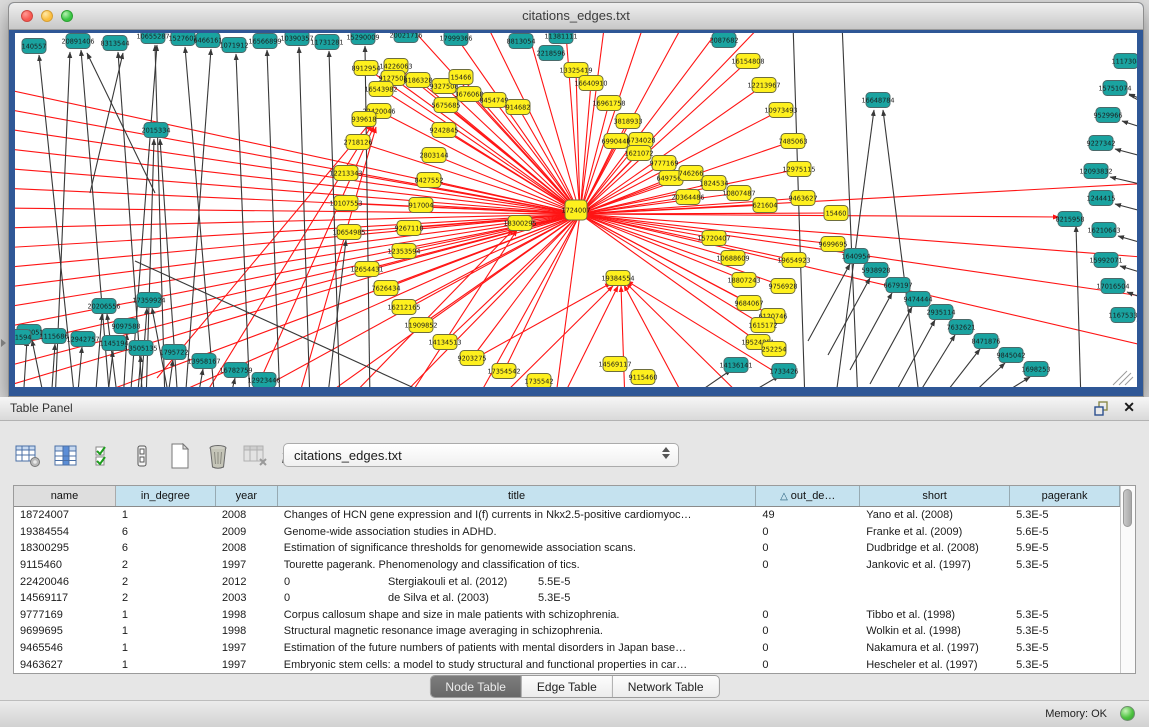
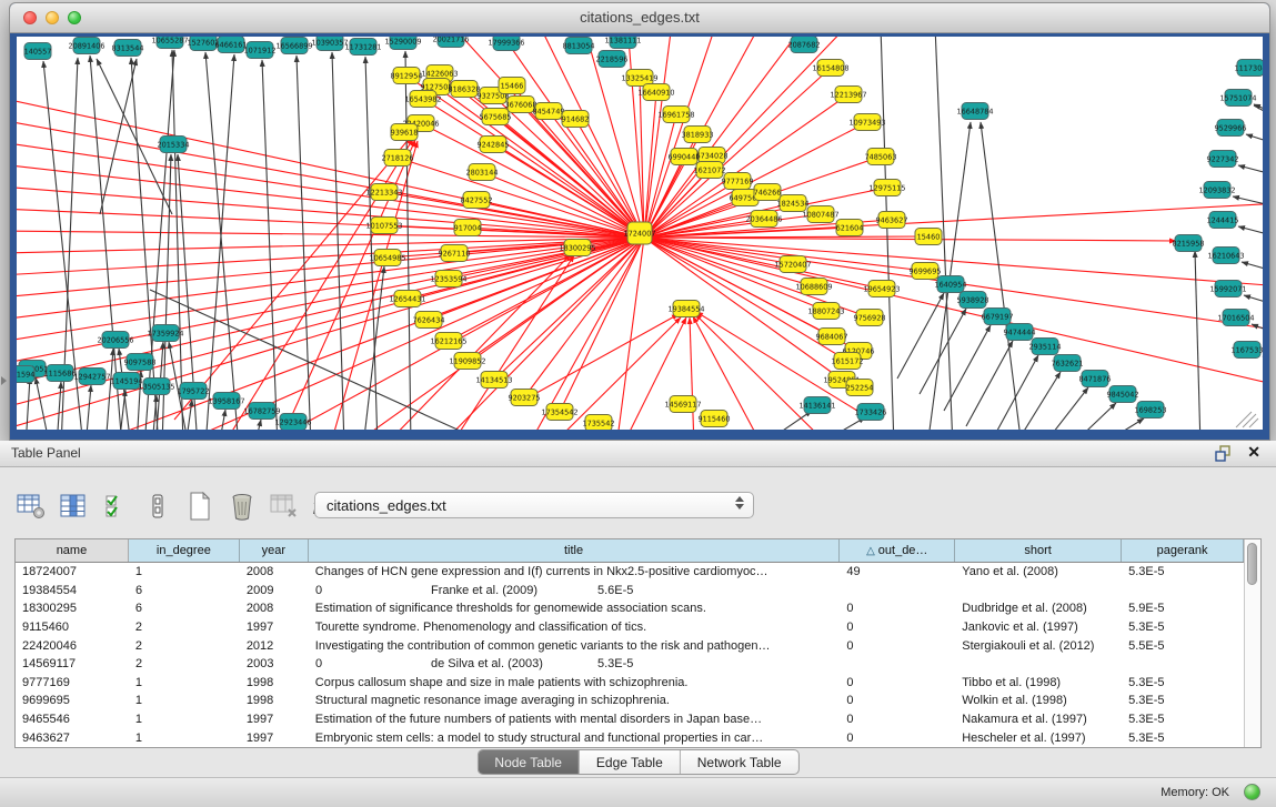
  citations_edges.txt
  140557
  20891406
  8313544
  10655287
  1527602
  6466161
  1071912
  16566899
  10390357
  11731281
  15290009
  17999366
  8813054
  11381111
  2218596
  2087682
  2015334
  1115686
  12942757
  20206556
  9097588
  1145194
  17359924
  13505135
  1795722
  13958167
  16782759
  12923446
  14136141
  1733426
  16648784
  1640954
  5938928
  6679197
  9474444
  2935114
  7632621
  8471876
  9845042
  1698253
  111730
  15751074
  9529966
  9227342
  12093832
  1244415
  8215958
  16210643
  15992071
  17016504
  1167533
  8912954
  14226063
  9127508
  8186328
  16543982
  9327508
  15466
  3676068
  8454749
  914682
  5675685
  939618
  9242845
  2718126
  2803144
  12213343
  8427552
  10107553
  917004
  10654985
  9267110
  12353594
  12654431
  7626434
  16212165
  11909852
  14134513
  9203275
  17354542
  1735542
  13325419
  16640910
  16961758
  3818933
  6990448
  6734028
  1621072
  9777169
  64975
  746266
  1824534
  10807487
  20364486
  16154808
  12213967
  10973493
  7485063
  12975115
  9463627
  621604
  15720407
  10688609
  18807243
  19654923
  9699695
  9756928
  9684067
  6120746
  1615172
  252254
  19384554
  14569117
  9115460
  15460
  18300295
  1724007
  Table Panel
  ✕
  citations_edges.txt
  name
  in_degree
  year
  title
  △
  out_de…
  short
  pagerank
  18724007
  1
  2008
  Changes of HCN gene expression and I(f) currents in Nkx2.5-positive cardiomyoc…
  49
  Yano et al. (2008)
  5.3E-5
  19384554
  6
  2009
- Genome-wide association studies in ADHD.
  0
  Franke et al. (2009)
  5.6E-5
  18300295
  6
  2008
  Estimation of significance thresholds for genomewide association scans.
  0
  Dudbridge et al. (2008)
  5.9E-5
  9115460
  2
  1997
- Tourette pagerank. Phenomenology and classification of tics.
+ Tourette syndrome. Phenomenology and classification of tics.
  0
  Jankovic et al. (1997)
  5.3E-5
  22420046
  2
  2012
+ Investigating the contribution of common genetic variants to the risk and pathogen…
  0
  Stergiakouli et al. (2012)
  5.5E-5
  14569117
  2
  2003
  0
  de Silva et al. (2003)
  5.3E-5
  9777169
  1
  1998
  Corpus callosum shape and size in male patients with schizophrenia.
  0
  Tibbo et al. (1998)
  5.3E-5
  9699695
  1
  1998
  Structural magnetic resonance image averaging in schizophrenia.
  0
  Wolkin et al. (1998)
  5.3E-5
  9465546
  1
  1997
  Estimation of the future numbers of patients with mental disorders in Japan base…
  0
  Nakamura et al. (1997)
  5.3E-5
  9463627
  1
  1997
  Embryonic stem cells: a model to study structural and functional properties in car…
  0
  Hescheler et al. (1997)
  5.3E-5
  Node Table
  Edge Table
  Network Table
  Memory: OK
